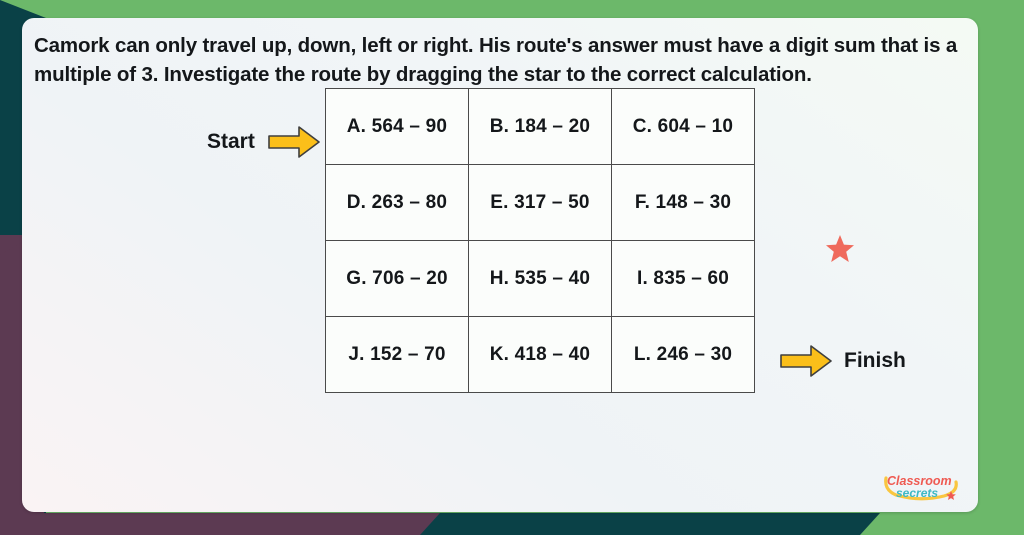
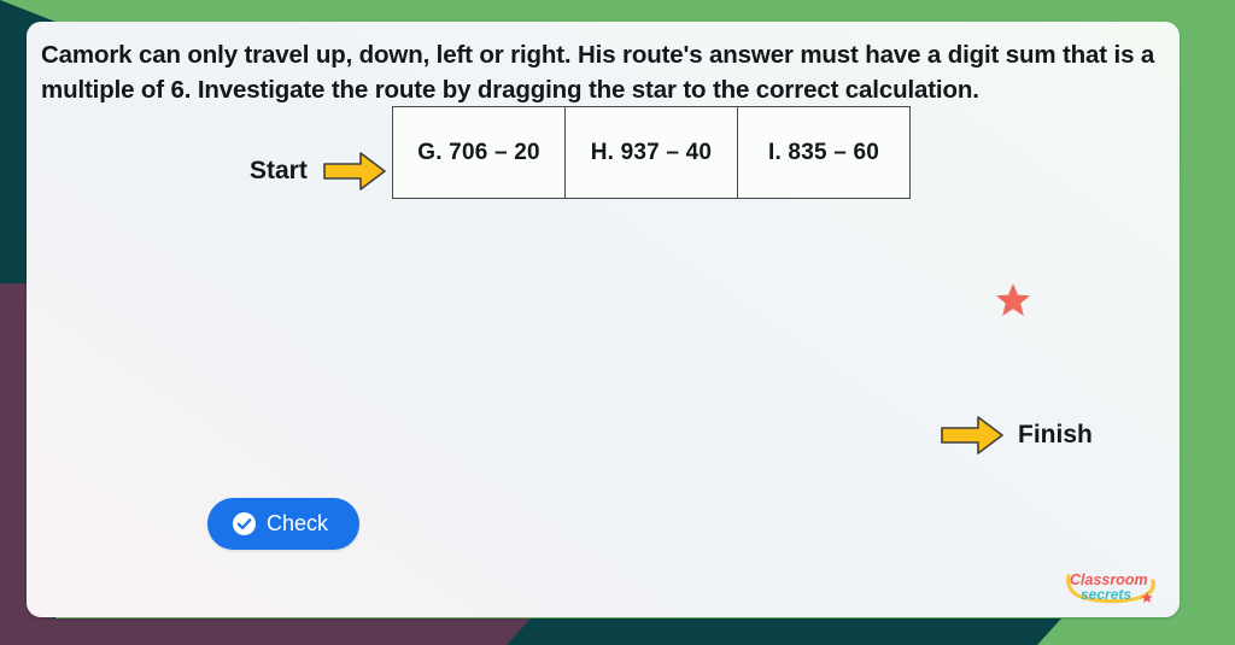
- Camork can only travel up, down, left or right. His route's answer must have a digit sum that is a multiple of 3. Investigate the route by dragging the star to the correct calculation.
+ Camork can only travel up, down, left or right. His route's answer must have a digit sum that is a multiple of 6. Investigate the route by dragging the star to the correct calculation.
  Start
- A. 564 – 90	B. 184 – 20	C. 604 – 10
- D. 263 – 80	E. 317 – 50	F. 148 – 30
- G. 706 – 20	H. 535 – 40	I. 835 – 60
+ G. 706 – 20	H. 937 – 40	I. 835 – 60
- J. 152 – 70	K. 418 – 40	L. 246 – 30
  Finish
+ Check
  Classroom
  secrets
